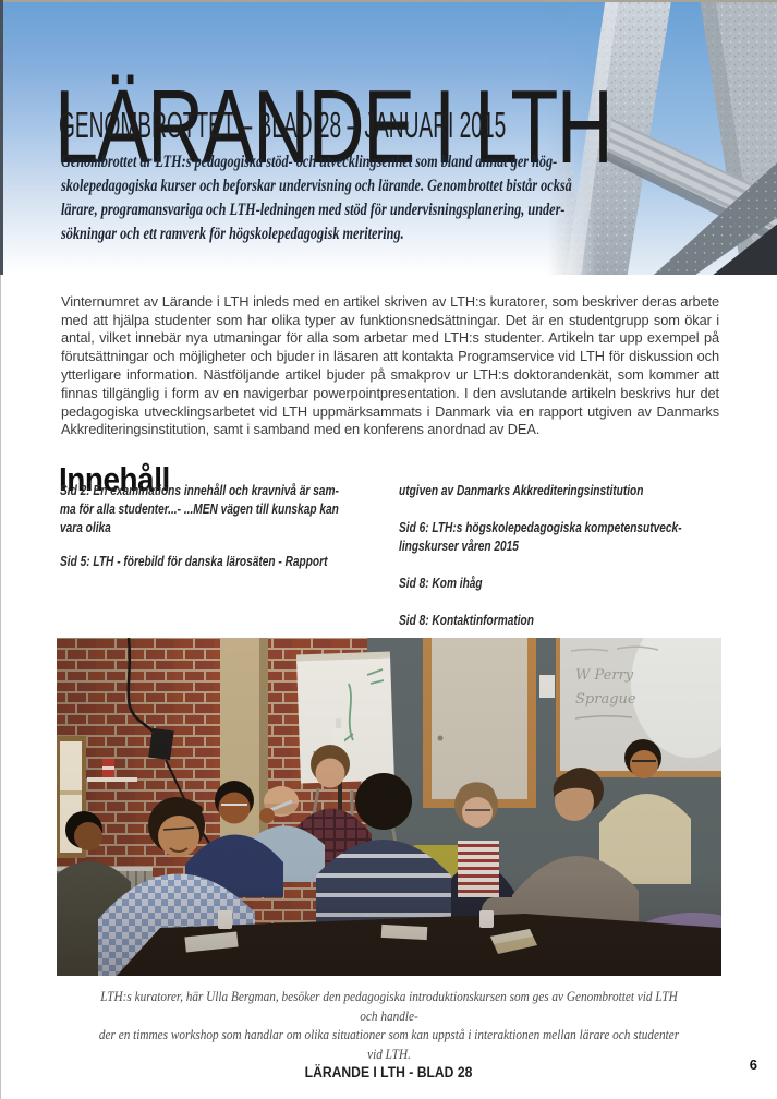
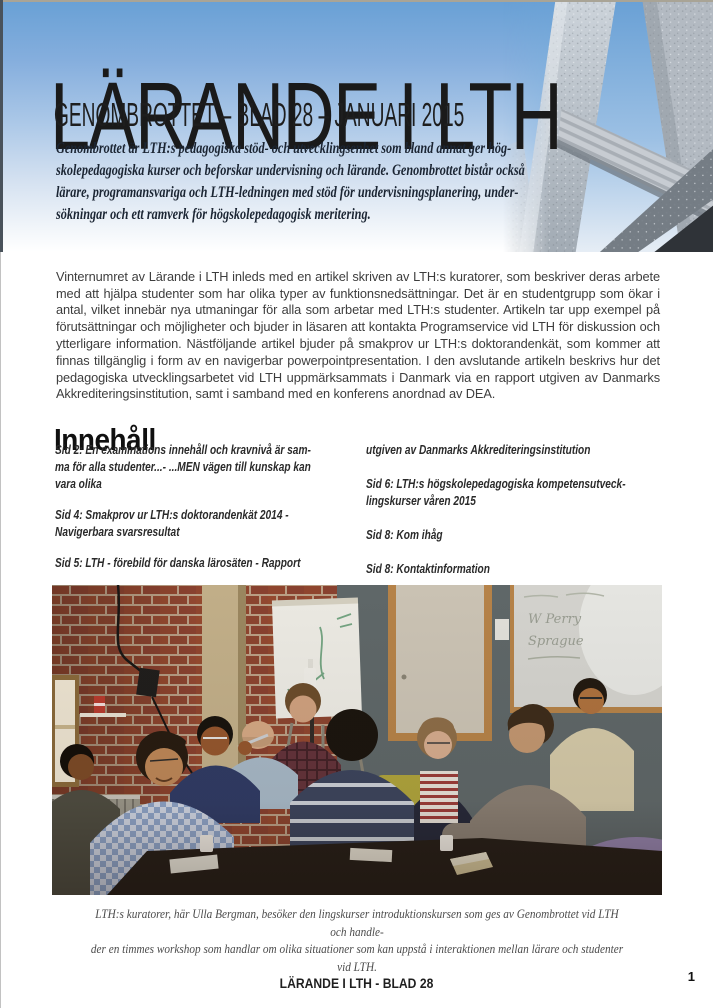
  LÄRANDE I LTH
  GENOMBROTTET – BLAD 28 – JANUARI 2015
  Genombrottet är LTH:s pedagogiska stöd- och utvecklingsenhet som bland annat ger hög-
  skolepedagogiska kurser och beforskar undervisning och lärande. Genombrottet bistår också
  lärare, programansvariga och LTH-ledningen med stöd för undervisningsplanering, under-
  sökningar och ett ramverk för högskolepedagogisk meritering.
  Vinternumret av Lärande i LTH inleds med en artikel skriven av LTH:s kuratorer, som beskriver deras arbete med att hjälpa studenter som har olika typer av funktionsnedsättningar. Det är en studentgrupp som ökar i antal, vilket innebär nya utmaningar för alla som arbetar med LTH:s studenter. Artikeln tar upp exempel på förutsättningar och möjligheter och bjuder in läsaren att kontakta Programservice vid LTH för diskussion och ytterligare information. Nästföljande artikel bjuder på smakprov ur LTH:s doktorandenkät, som kommer att finnas tillgänglig i form av en navigerbar powerpointpresentation. I den avslutande artikeln beskrivs hur det pedagogiska utvecklingsarbetet vid LTH uppmärksammats i Danmark via en rapport utgiven av Danmarks Akkrediteringsinstitution, samt i samband med en konferens anordnad av DEA.
  Innehåll
  Sid 2: En examinations innehåll och kravnivå är sam-
  ma för alla studenter...- ...MEN vägen till kunskap kan
  vara olika
+ Sid 4: Smakprov ur LTH:s doktorandenkät 2014 -
+ Navigerbara svarsresultat
  Sid 5: LTH - förebild för danska lärosäten - Rapport
  utgiven av Danmarks Akkrediteringsinstitution
  Sid 6: LTH:s högskolepedagogiska kompetensutveck-
  lingskurser våren 2015
  Sid 8: Kom ihåg
  Sid 8: Kontaktinformation
- LTH:s kuratorer, här Ulla Bergman, besöker den pedagogiska introduktionskursen som ges av Genombrottet vid LTH och handle-
+ LTH:s kuratorer, här Ulla Bergman, besöker den lingskurser introduktionskursen som ges av Genombrottet vid LTH och handle-
  der en timmes workshop som handlar om olika situationer som kan uppstå i interaktionen mellan lärare och studenter vid LTH.
  LÄRANDE I LTH - BLAD 28
- 6
+ 1
